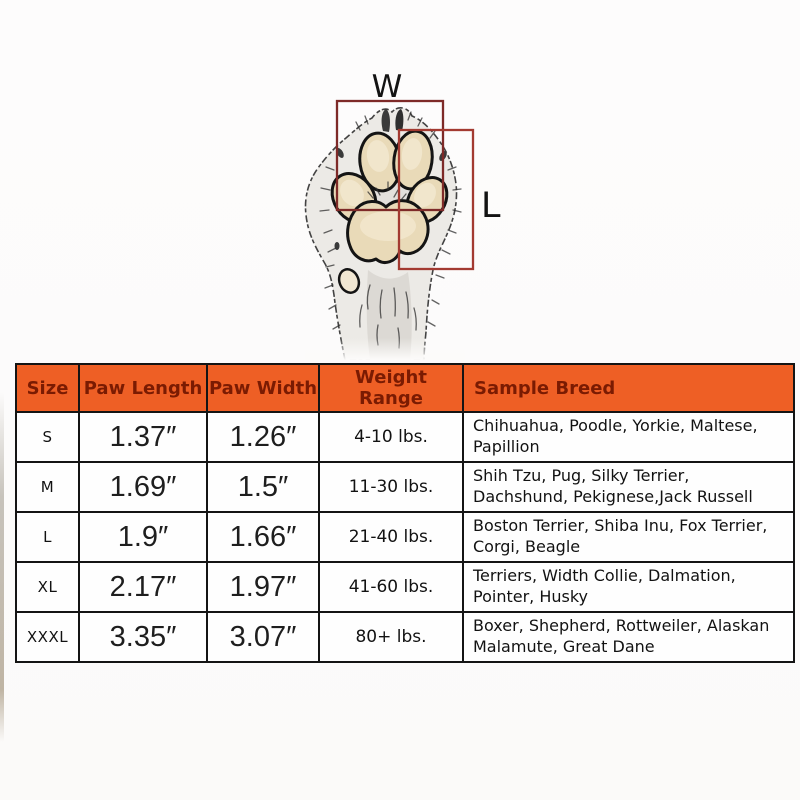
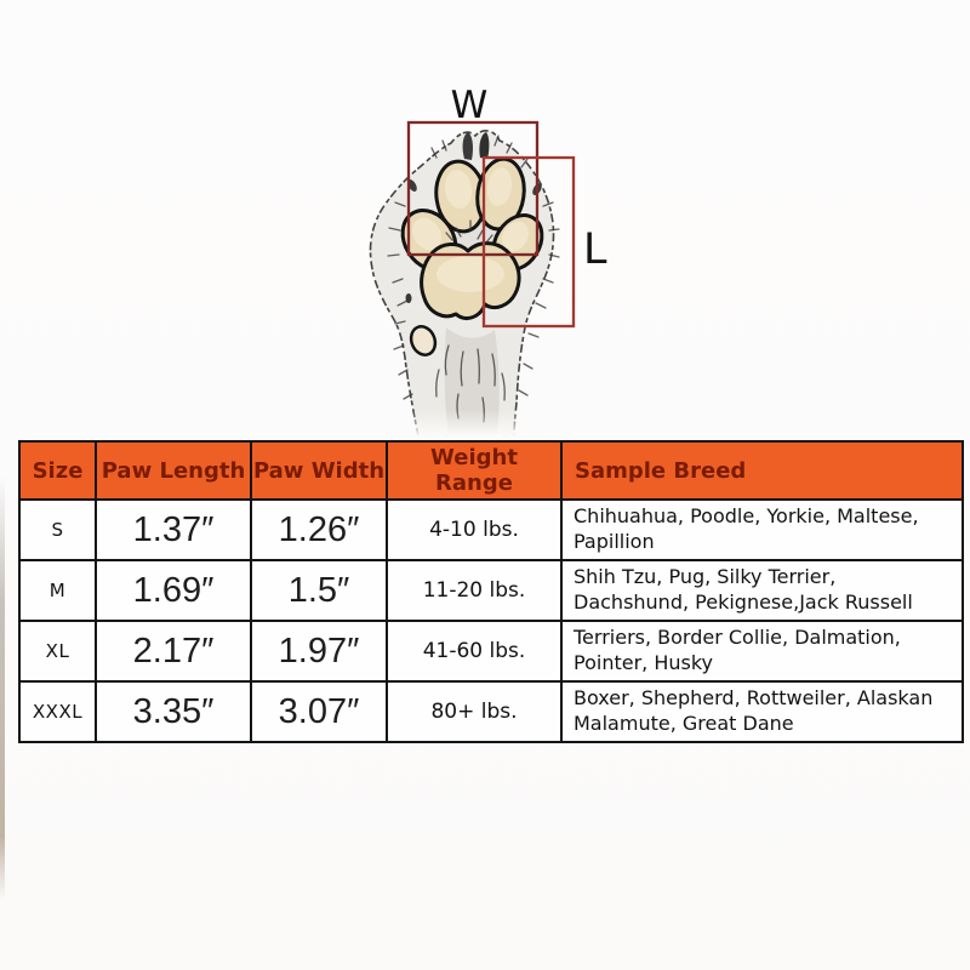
  W
  L
  Size	Paw Length	Paw Width	Weight Range	Sample Breed
  S	1.37″	1.26″	4-10 lbs.	Chihuahua, Poodle, Yorkie, Maltese, Papillion
- M	1.69″	1.5″	11-30 lbs.	Shih Tzu, Pug, Silky Terrier, Dachshund, Pekignese,Jack Russell
+ M	1.69″	1.5″	11-20 lbs.	Shih Tzu, Pug, Silky Terrier, Dachshund, Pekignese,Jack Russell
- L	1.9″	1.66″	21-40 lbs.	Boston Terrier, Shiba Inu, Fox Terrier, Corgi, Beagle
- XL	2.17″	1.97″	41-60 lbs.	Terriers, Width Collie, Dalmation, Pointer, Husky
+ XL	2.17″	1.97″	41-60 lbs.	Terriers, Border Collie, Dalmation, Pointer, Husky
  XXXL	3.35″	3.07″	80+ lbs.	Boxer, Shepherd, Rottweiler, Alaskan Malamute, Great Dane
